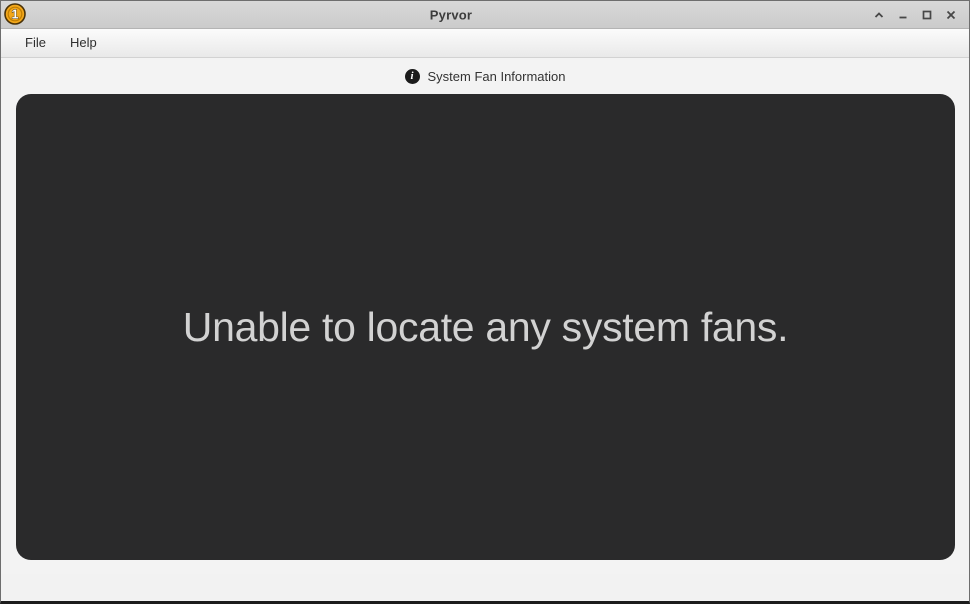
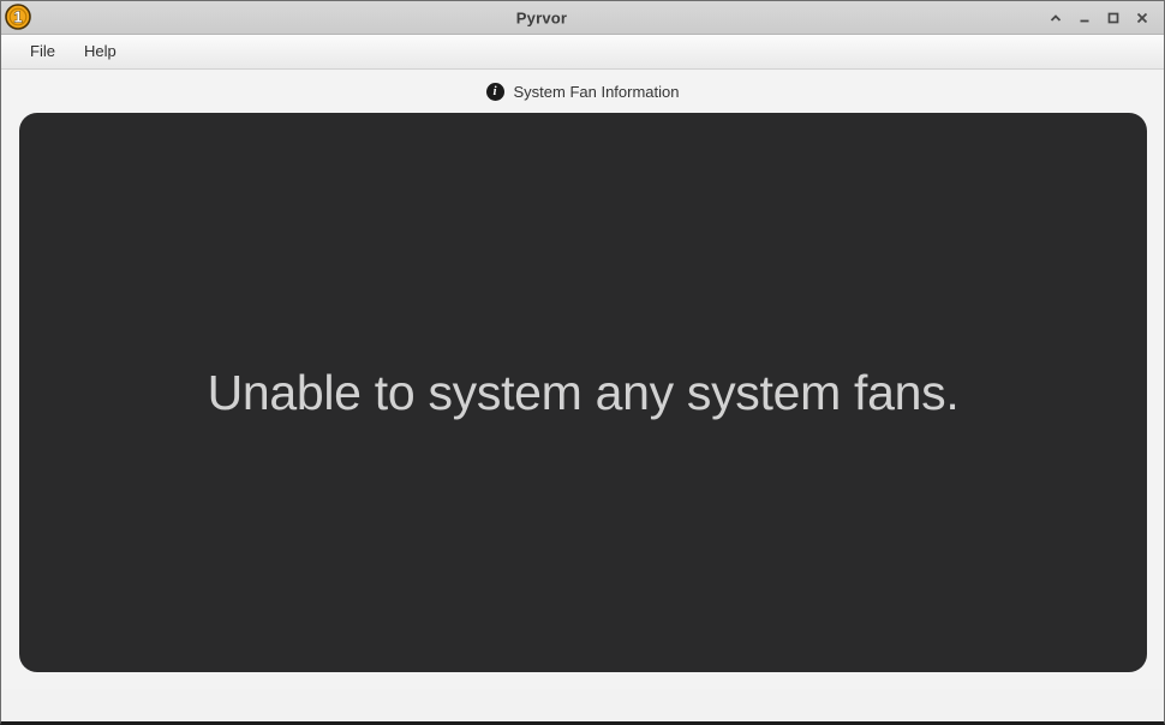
  1
  Pyrvor
  File
  Help
  i
  System Fan Information
- Unable to locate any system fans.
+ Unable to system any system fans.
